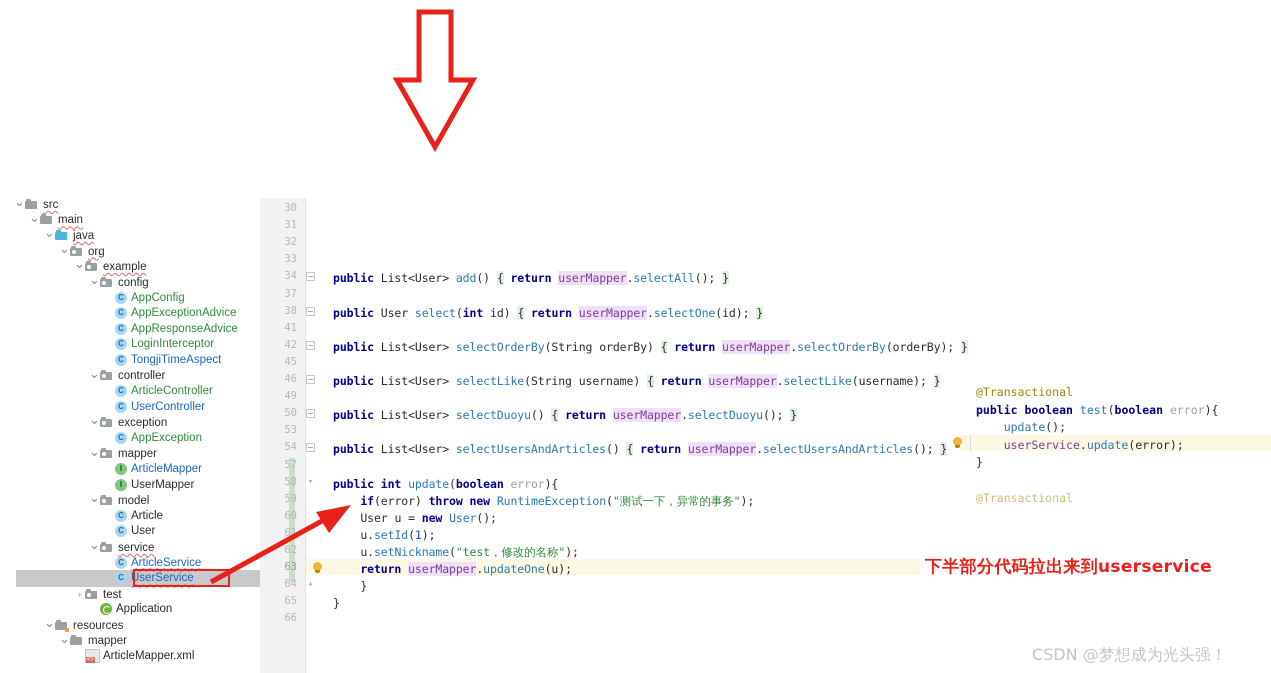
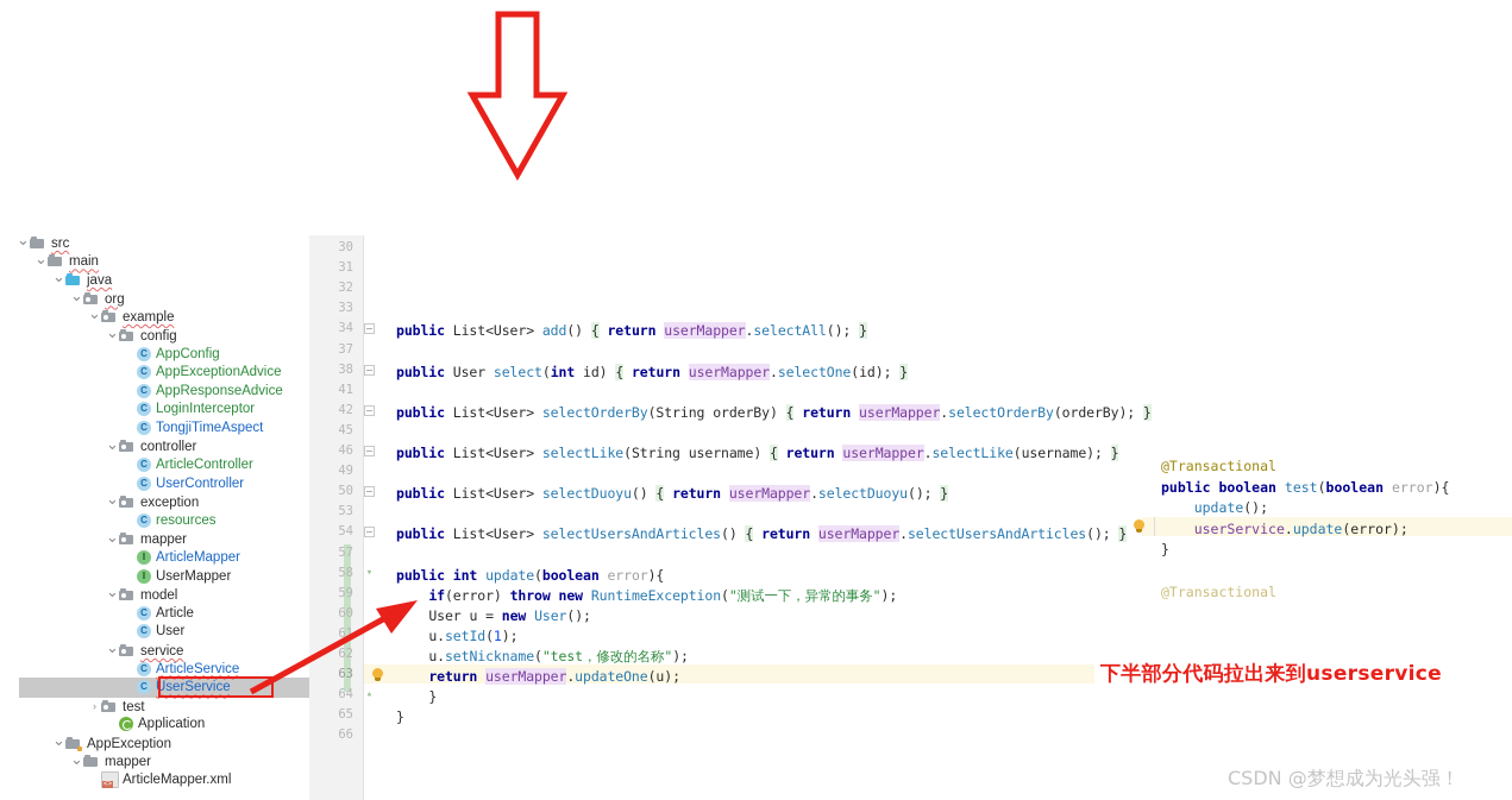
  ⌄ src
  ⌄ main
  ⌄ java
  ⌄ org
  ⌄ example
  ⌄ config
  C AppConfig
  C AppExceptionAdvice
  C AppResponseAdvice
  C LoginInterceptor
  C TongjiTimeAspect
  ⌄ controller
  C ArticleController
  C UserController
  ⌄ exception
- C AppException
+ C resources
  ⌄ mapper
  I ArticleMapper
  I UserMapper
  ⌄ model
  C Article
  C User
  ⌄ service
  C ArticleService
  C UserService
  › test
  Application
- ⌄ resources
+ ⌄ AppException
  ⌄ mapper
  ArticleMapper.xml
  30
  31
  32
  33
  34
  37
  38
  41
  42
  45
  46
  49
  50
  53
  54
  57
  58
  59
  60
  61
  62
  63
  64
  65
  66
  public List<User> add() { return userMapper.selectAll(); }
  public User select(int id) { return userMapper.selectOne(id); }
  public List<User> selectOrderBy(String orderBy) { return userMapper.selectOrderBy(orderBy); }
  public List<User> selectLike(String username) { return userMapper.selectLike(username); }
  public List<User> selectDuoyu() { return userMapper.selectDuoyu(); }
  public List<User> selectUsersAndArticles() { return userMapper.selectUsersAndArticles(); }
  public int update(boolean error){
  if(error) throw new RuntimeException("测试一下，异常的事务");
  User u = new User();
  u.setId(1);
  u.setNickname("test，修改的名称");
  return userMapper.updateOne(u);
  }
  }
  ▾
  ▴
  @Transactional
  public boolean test(boolean error){
  update();
  userService.update(error);
  }
  @Transactional
  下半部分代码拉出来到userservice
  CSDN @梦想成为光头强！
